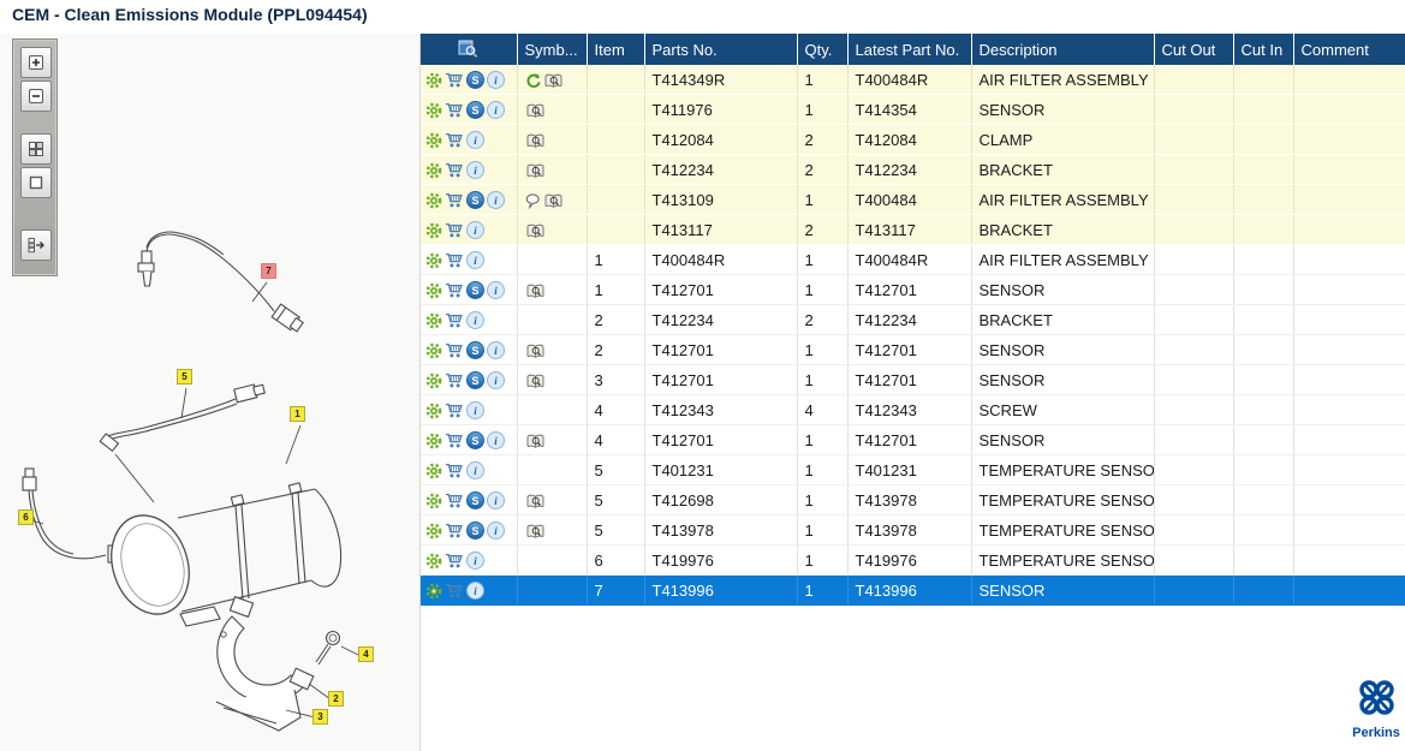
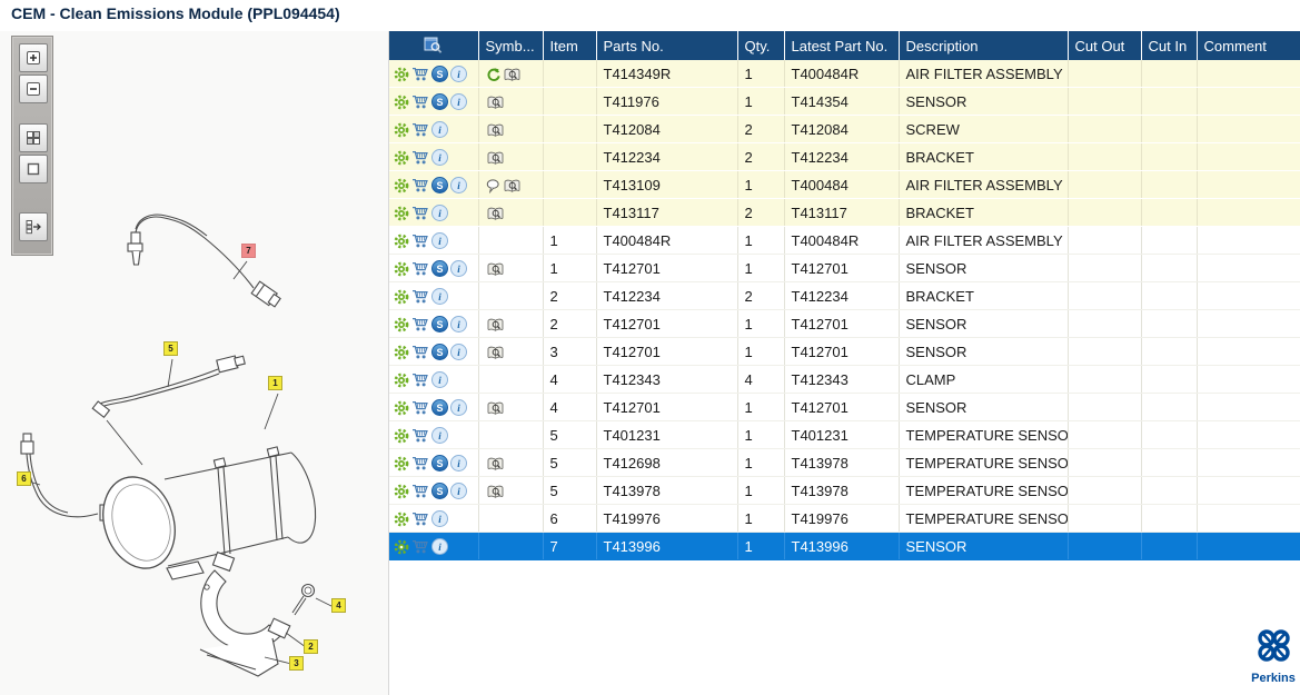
  CEM - Clean Emissions Module (PPL094454)
  7
  5
  1
  6
  4
  2
  3
  	Symb...	Item	Parts No.	Qty.	Latest Part No.	Description	Cut Out	Cut In	Comment
  S i			T414349R	1	T400484R	AIR FILTER ASSEMBLY
  S i			T411976	1	T414354	SENSOR
- i			T412084	2	T412084	CLAMP
+ i			T412084	2	T412084	SCREW
  i			T412234	2	T412234	BRACKET
  S i			T413109	1	T400484	AIR FILTER ASSEMBLY
  i			T413117	2	T413117	BRACKET
  i		1	T400484R	1	T400484R	AIR FILTER ASSEMBLY
  S i		1	T412701	1	T412701	SENSOR
  i		2	T412234	2	T412234	BRACKET
  S i		2	T412701	1	T412701	SENSOR
  S i		3	T412701	1	T412701	SENSOR
- i		4	T412343	4	T412343	SCREW
+ i		4	T412343	4	T412343	CLAMP
  S i		4	T412701	1	T412701	SENSOR
  i		5	T401231	1	T401231	TEMPERATURE SENSO
  S i		5	T412698	1	T413978	TEMPERATURE SENSO
  S i		5	T413978	1	T413978	TEMPERATURE SENSO
  i		6	T419976	1	T419976	TEMPERATURE SENSO
  i		7	T413996	1	T413996	SENSOR
  Perkins
